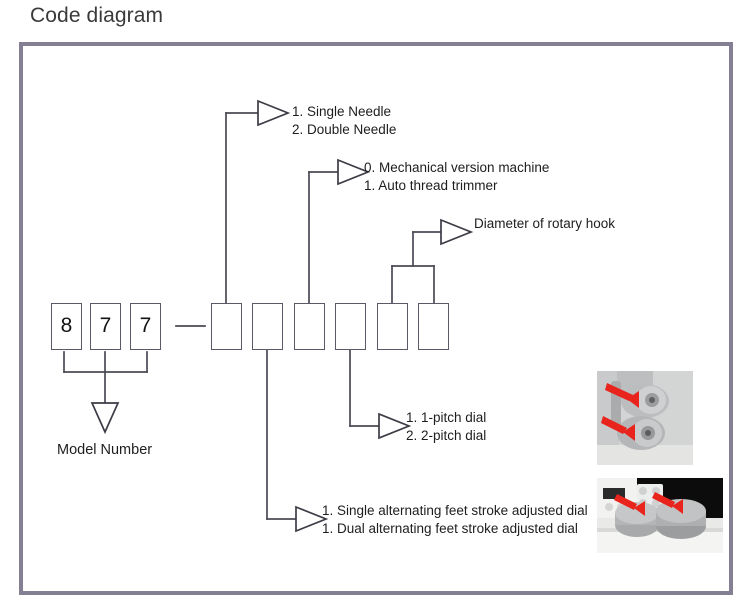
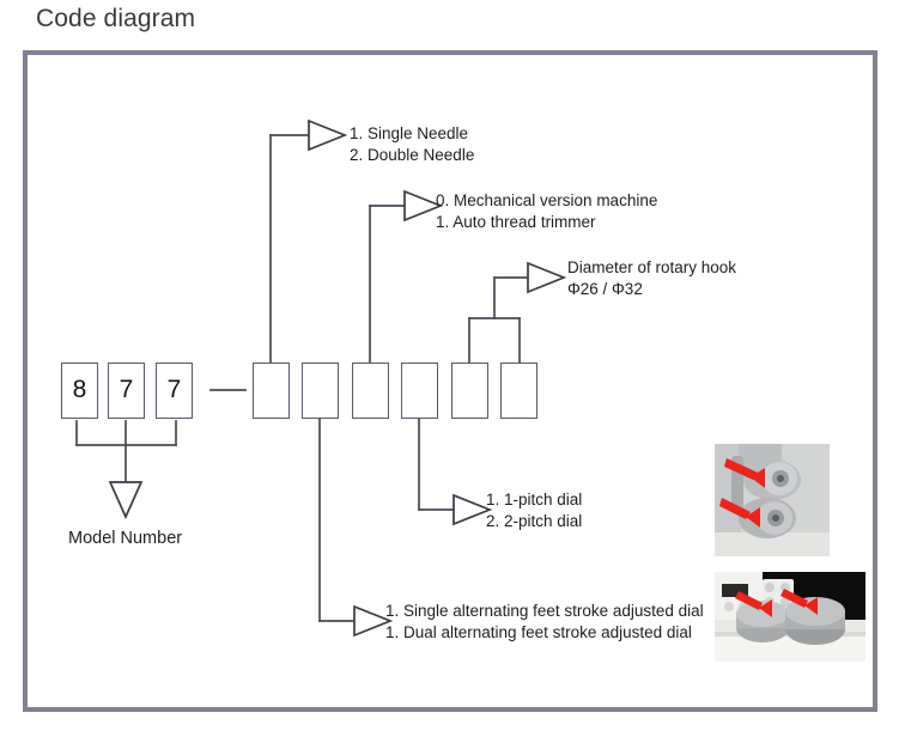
  Code diagram
  8
  7
  7
  1. Single Needle
  2. Double Needle
  0. Mechanical version machine
  1. Auto thread trimmer
  Diameter of rotary hook
+ Φ26 / Φ32
  1. 1-pitch dial
  2. 2-pitch dial
  1. Single alternating feet stroke adjusted dial
  1. Dual alternating feet stroke adjusted dial
  Model Number
